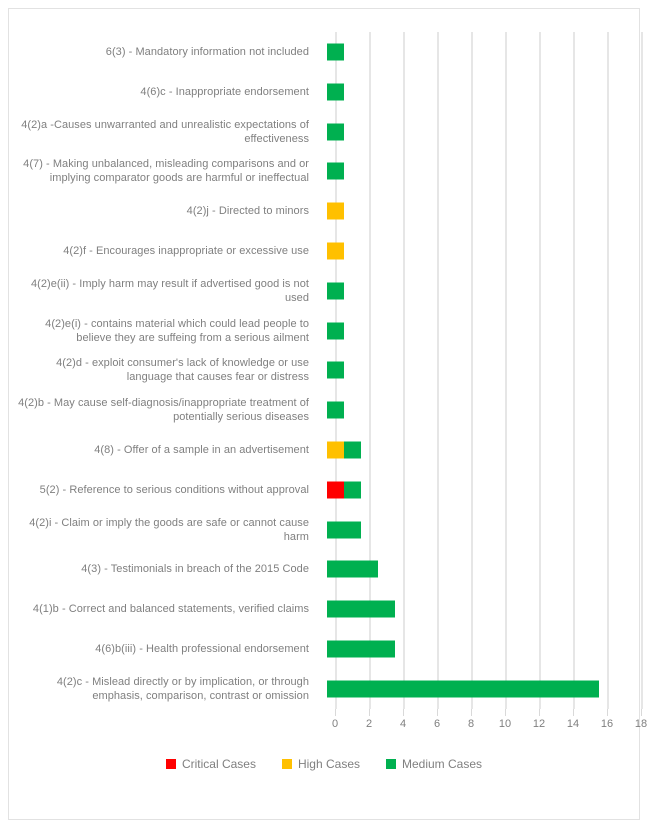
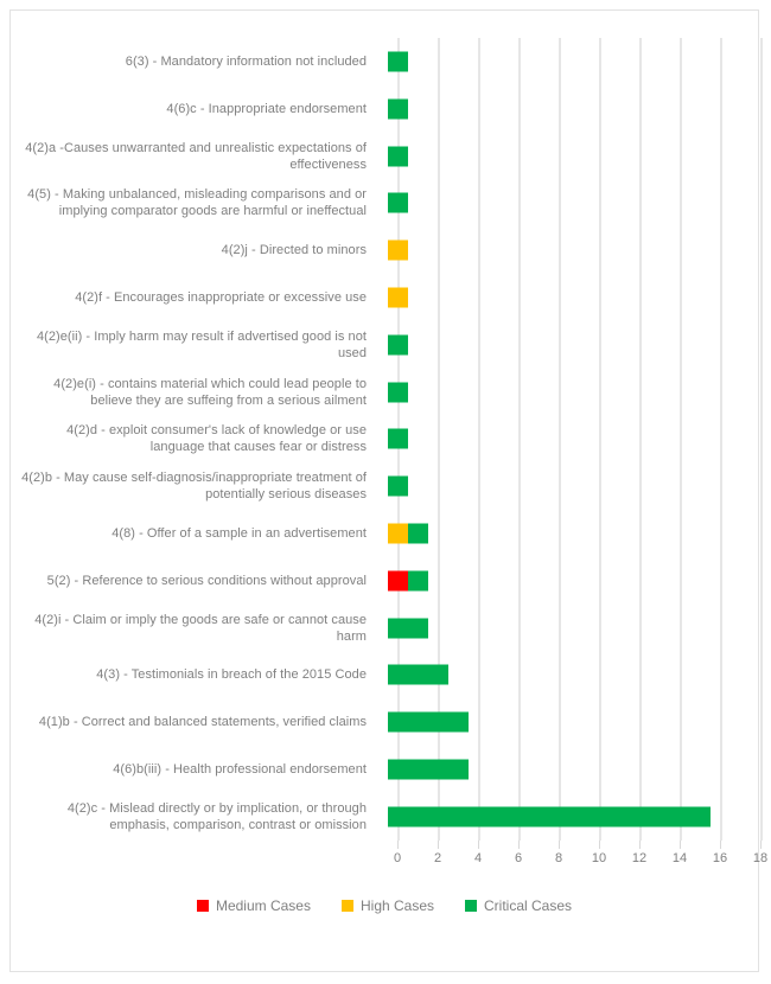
  6(3) - Mandatory information not included
  4(6)c - Inappropriate endorsement
  4(2)a -Causes unwarranted and unrealistic expectations of effectiveness
- 4(7) - Making unbalanced, misleading comparisons and or implying comparator goods are harmful or ineffectual
+ 4(5) - Making unbalanced, misleading comparisons and or implying comparator goods are harmful or ineffectual
  4(2)j - Directed to minors
  4(2)f - Encourages inappropriate or excessive use
  4(2)e(ii) - Imply harm may result if advertised good is not used
  4(2)e(i) - contains material which could lead people to believe they are suffeing from a serious ailment
  4(2)d - exploit consumer's lack of knowledge or use language that causes fear or distress
  4(2)b - May cause self-diagnosis/inappropriate treatment of potentially serious diseases
  4(8) - Offer of a sample in an advertisement
  5(2) - Reference to serious conditions without approval
  4(2)i - Claim or imply the goods are safe or cannot cause harm
  4(3) - Testimonials in breach of the 2015 Code
  4(1)b - Correct and balanced statements, verified claims
  4(6)b(iii) - Health professional endorsement
  4(2)c - Mislead directly or by implication, or through emphasis, comparison, contrast or omission
  0
  2
  4
  6
  8
  10
  12
  14
  16
  18
- Critical Cases
+ Medium Cases
  High Cases
- Medium Cases
+ Critical Cases
